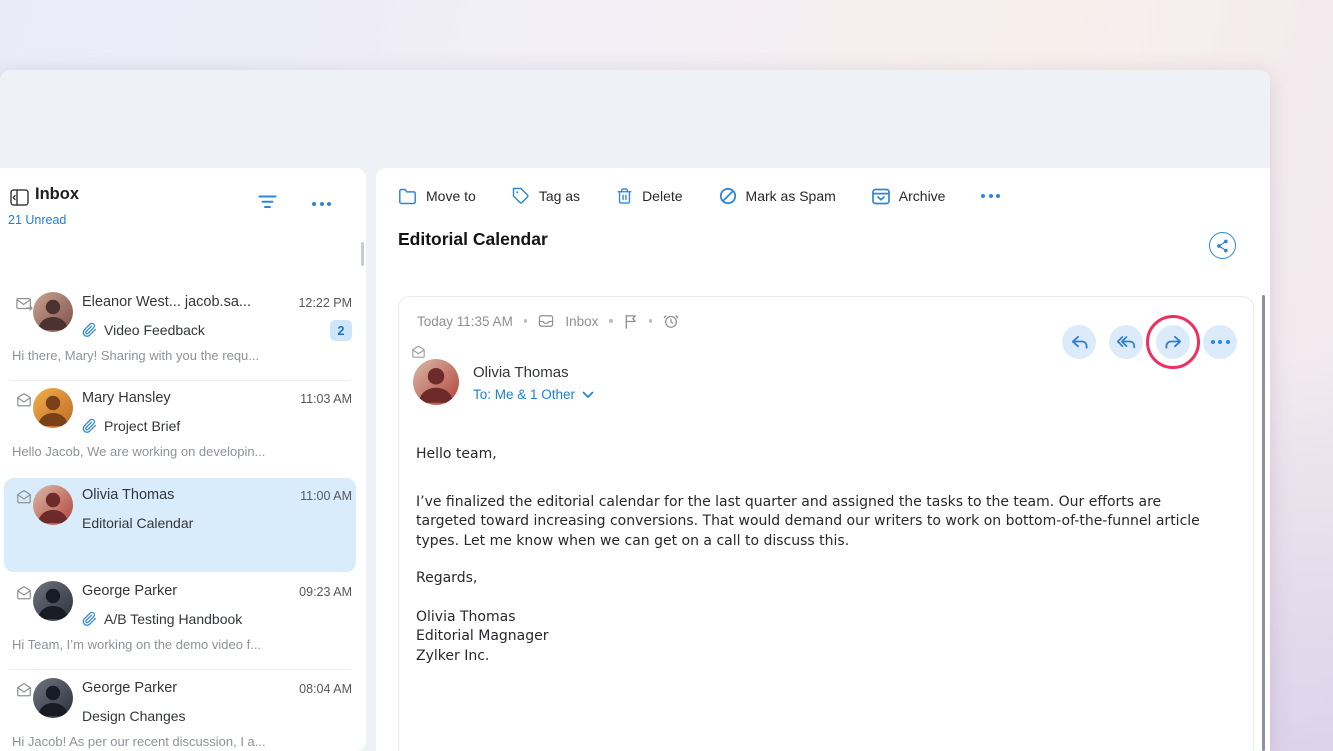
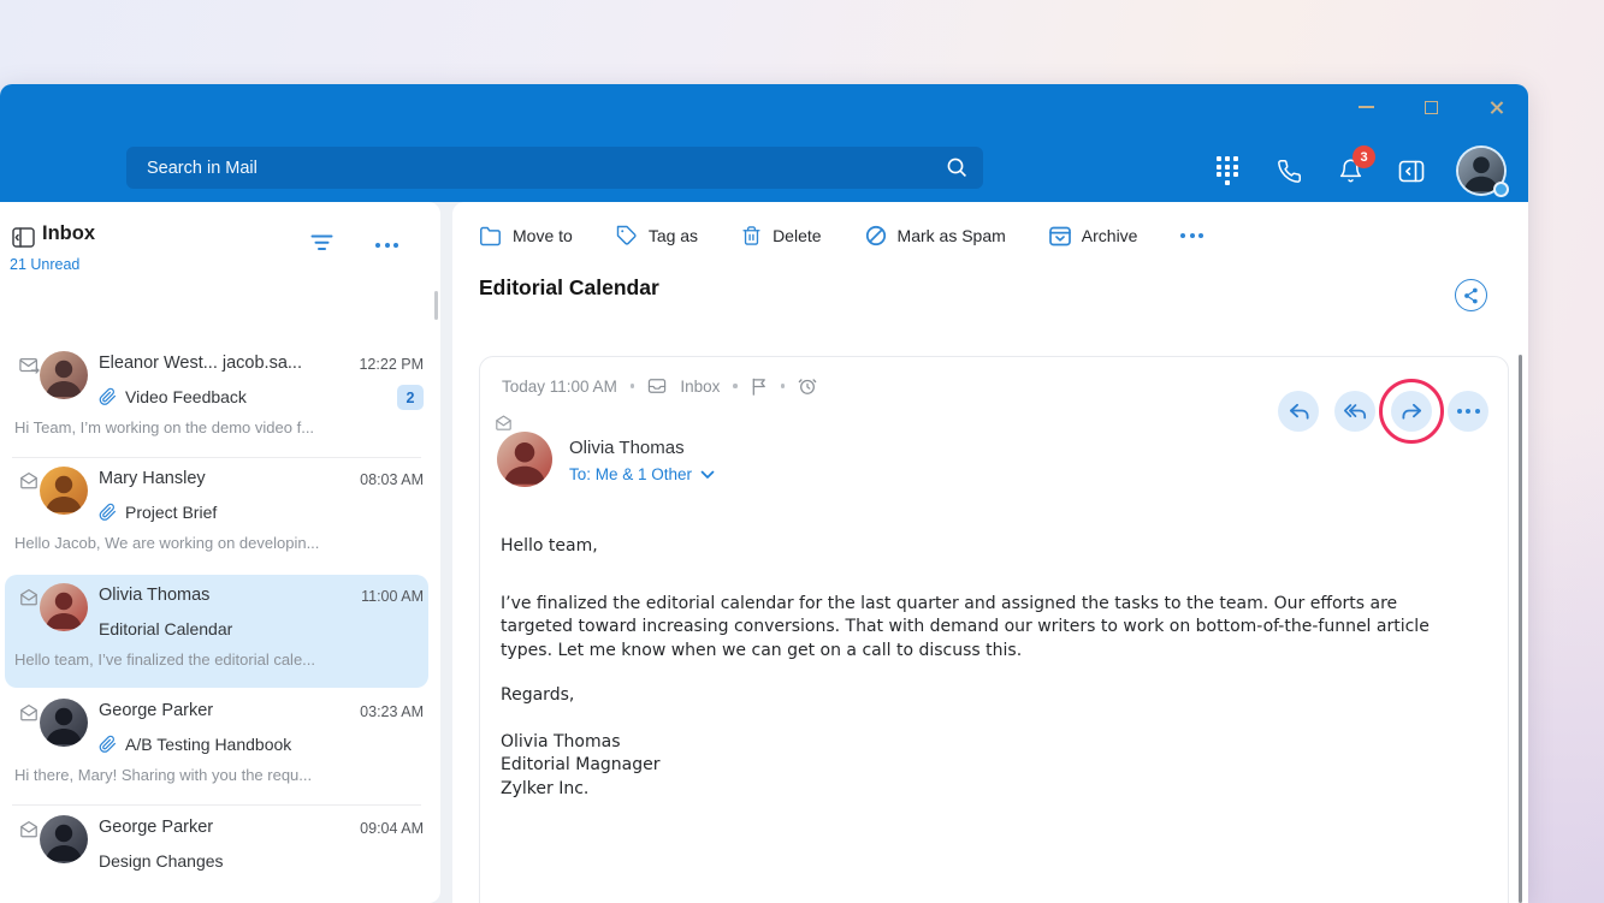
+ Search in Mail
+ 3
  Inbox
  21 Unread
  Eleanor West... jacob.sa...
  12:22 PM
  Video Feedback
  2
- Hi there, Mary! Sharing with you the requ...
+ Hi Team, I’m working on the demo video f...
  Mary Hansley
- 11:03 AM
+ 08:03 AM
  Project Brief
  Hello Jacob, We are working on developin...
  Olivia Thomas
  11:00 AM
  Editorial Calendar
+ Hello team, I’ve finalized the editorial cale...
  George Parker
- 09:23 AM
+ 03:23 AM
  A/B Testing Handbook
- Hi Team, I’m working on the demo video f...
+ Hi there, Mary! Sharing with you the requ...
  George Parker
- 08:04 AM
+ 09:04 AM
  Design Changes
- Hi Jacob! As per our recent discussion, I a...
  Move to
  Tag as
  Delete
  Mark as Spam
  Archive
  Editorial Calendar
- Today 11:35 AM
+ Today 11:00 AM
  Inbox
  Olivia Thomas
  To: Me & 1 Other
  Hello team,
- I’ve finalized the editorial calendar for the last quarter and assigned the tasks to the team. Our efforts are targeted toward increasing conversions. That would demand our writers to work on bottom-of-the-funnel article types. Let me know when we can get on a call to discuss this.
+ I’ve finalized the editorial calendar for the last quarter and assigned the tasks to the team. Our efforts are targeted toward increasing conversions. That with demand our writers to work on bottom-of-the-funnel article types. Let me know when we can get on a call to discuss this.
  Regards,
  Olivia Thomas
  Editorial Magnager
  Zylker Inc.
